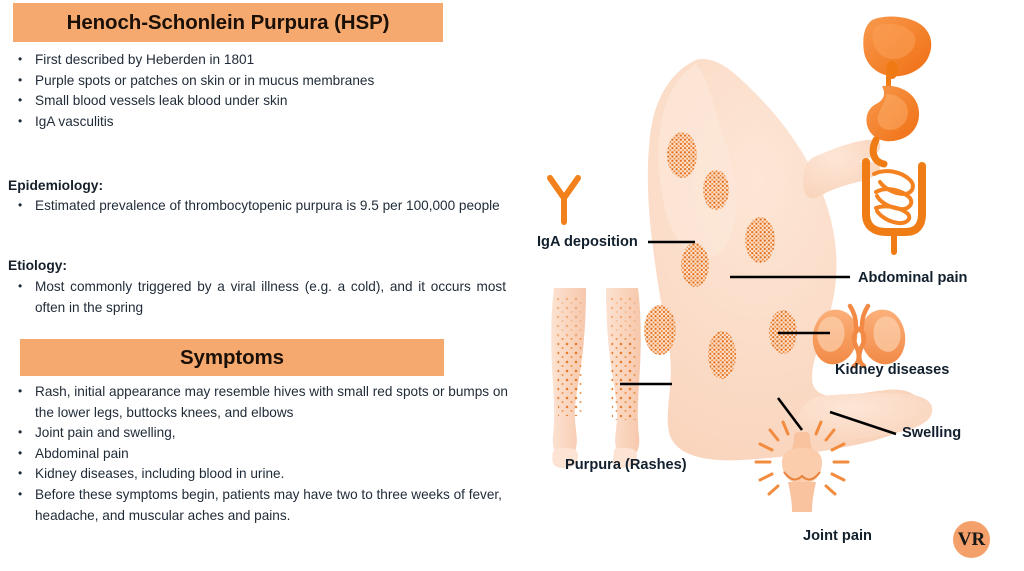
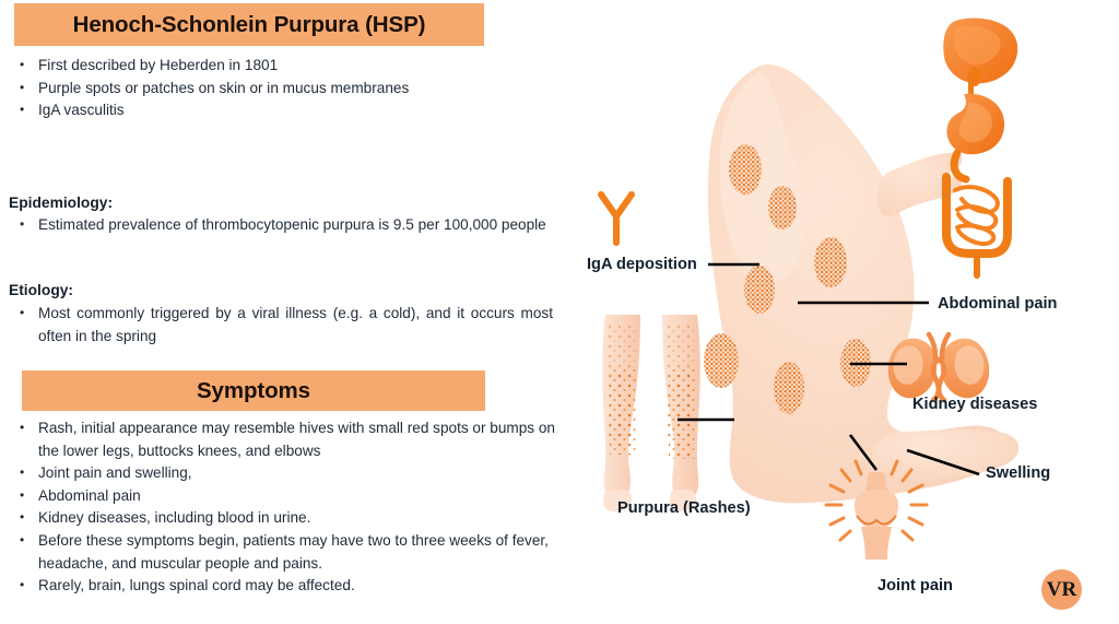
  Henoch-Schonlein Purpura (HSP)
  First described by Heberden in 1801
  Purple spots or patches on skin or in mucus membranes
- Small blood vessels leak blood under skin
  IgA vasculitis
  Epidemiology:
  Estimated prevalence of thrombocytopenic purpura is 9.5 per 100,000 people
  Etiology:
  Most commonly triggered by a viral illness (e.g. a cold), and it occurs most often in the spring
  Symptoms
  Rash, initial appearance may resemble hives with small red spots or bumps on the lower legs, buttocks knees, and elbows
  Joint pain and swelling,
  Abdominal pain
  Kidney diseases, including blood in urine.
- Before these symptoms begin, patients may have two to three weeks of fever, headache, and muscular aches and pains.
+ Before these symptoms begin, patients may have two to three weeks of fever, headache, and muscular people and pains.
+ Rarely, brain, lungs spinal cord may be affected.
  IgA deposition
  Abdominal pain
  Kidney diseases
  Swelling
  Purpura (Rashes)
  Joint pain
  VR
